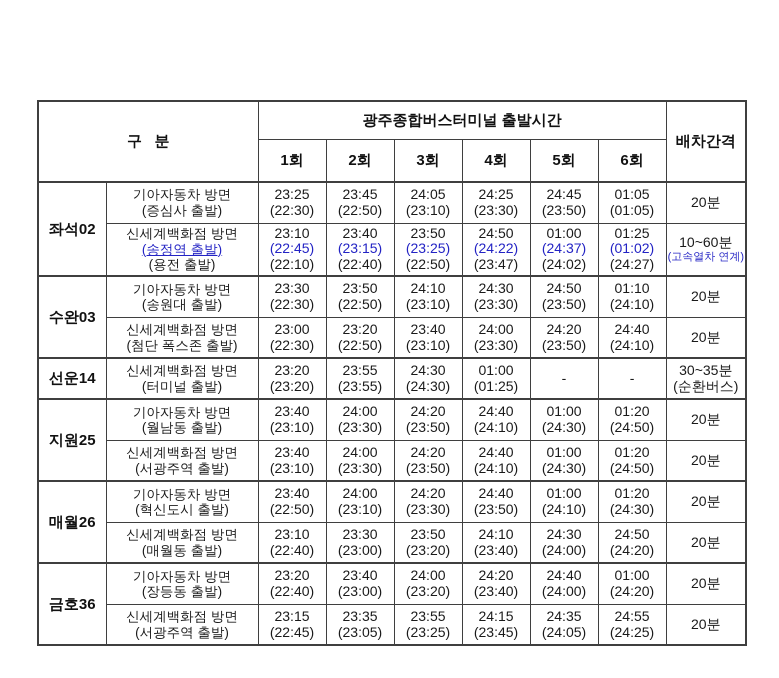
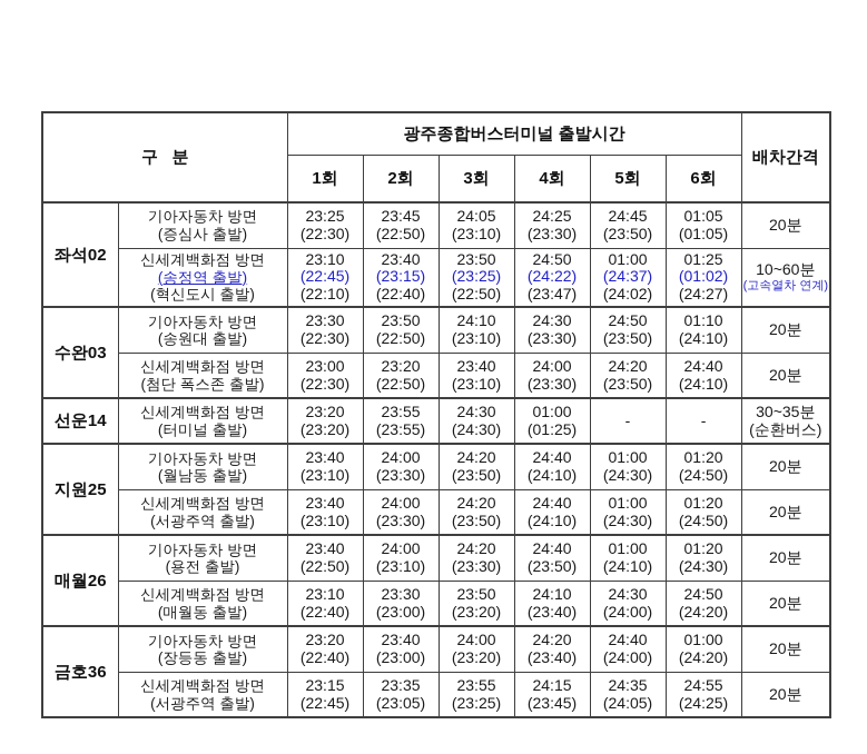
  구 분	광주종합버스터미널 출발시간	배차간격
  1회	2회	3회	4회	5회	6회
  좌석02	기아자동차 방면(증심사 출발)	23:25(22:30)	23:45(22:50)	24:05(23:10)	24:25(23:30)	24:45(23:50)	01:05(01:05)	20분
- 신세계백화점 방면(송정역 출발)(용전 출발)	23:10(22:45)(22:10)	23:40(23:15)(22:40)	23:50(23:25)(22:50)	24:50(24:22)(23:47)	01:00(24:37)(24:02)	01:25(01:02)(24:27)	10~60분(고속열차 연계)
+ 신세계백화점 방면(송정역 출발)(혁신도시 출발)	23:10(22:45)(22:10)	23:40(23:15)(22:40)	23:50(23:25)(22:50)	24:50(24:22)(23:47)	01:00(24:37)(24:02)	01:25(01:02)(24:27)	10~60분(고속열차 연계)
  수완03	기아자동차 방면(송원대 출발)	23:30(22:30)	23:50(22:50)	24:10(23:10)	24:30(23:30)	24:50(23:50)	01:10(24:10)	20분
  신세계백화점 방면(첨단 폭스존 출발)	23:00(22:30)	23:20(22:50)	23:40(23:10)	24:00(23:30)	24:20(23:50)	24:40(24:10)	20분
  선운14	신세계백화점 방면(터미널 출발)	23:20(23:20)	23:55(23:55)	24:30(24:30)	01:00(01:25)	-	-	30~35분(순환버스)
  지원25	기아자동차 방면(월남동 출발)	23:40(23:10)	24:00(23:30)	24:20(23:50)	24:40(24:10)	01:00(24:30)	01:20(24:50)	20분
  신세계백화점 방면(서광주역 출발)	23:40(23:10)	24:00(23:30)	24:20(23:50)	24:40(24:10)	01:00(24:30)	01:20(24:50)	20분
- 매월26	기아자동차 방면(혁신도시 출발)	23:40(22:50)	24:00(23:10)	24:20(23:30)	24:40(23:50)	01:00(24:10)	01:20(24:30)	20분
+ 매월26	기아자동차 방면(용전 출발)	23:40(22:50)	24:00(23:10)	24:20(23:30)	24:40(23:50)	01:00(24:10)	01:20(24:30)	20분
  신세계백화점 방면(매월동 출발)	23:10(22:40)	23:30(23:00)	23:50(23:20)	24:10(23:40)	24:30(24:00)	24:50(24:20)	20분
  금호36	기아자동차 방면(장등동 출발)	23:20(22:40)	23:40(23:00)	24:00(23:20)	24:20(23:40)	24:40(24:00)	01:00(24:20)	20분
  신세계백화점 방면(서광주역 출발)	23:15(22:45)	23:35(23:05)	23:55(23:25)	24:15(23:45)	24:35(24:05)	24:55(24:25)	20분
